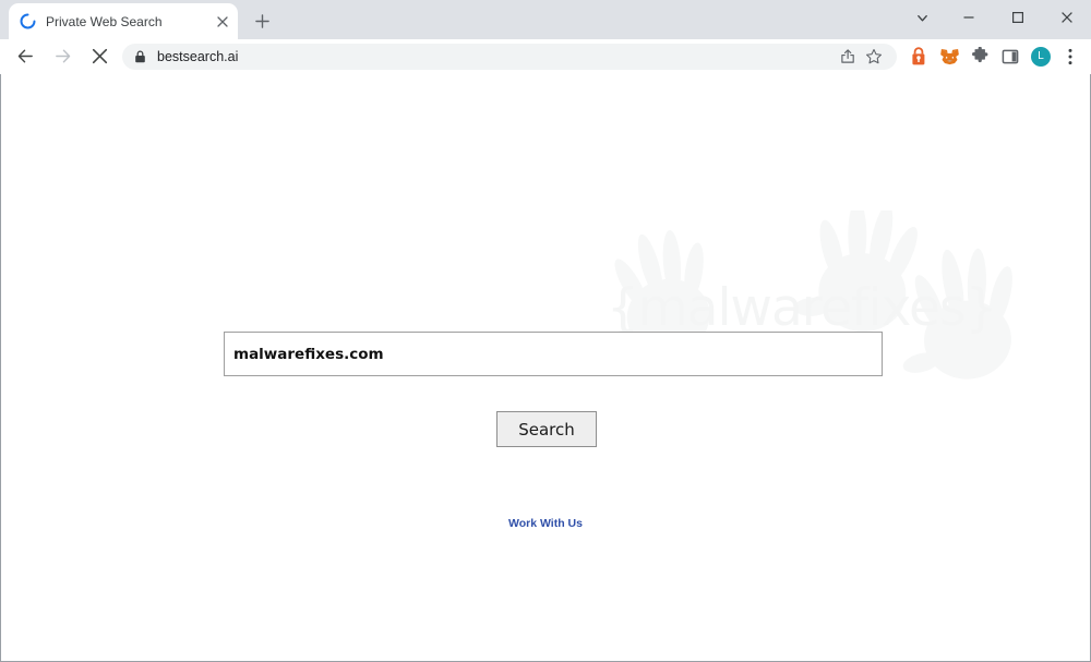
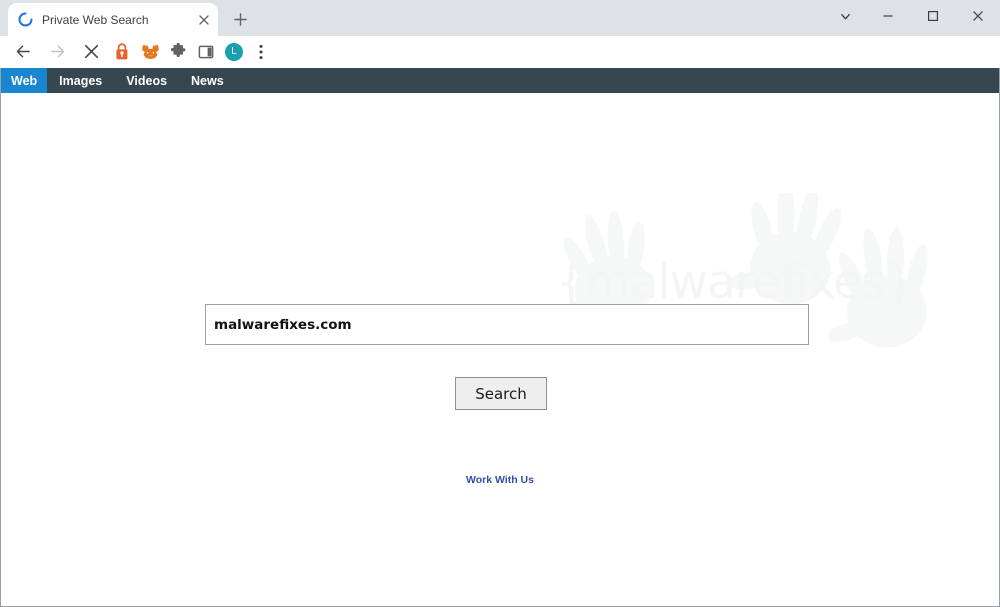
  Private Web Search
- bestsearch.ai
  L
+ Web
+ Images
+ Videos
+ News
  {malwarefixes}
  malwarefixes.com
  Search
  Work With Us
